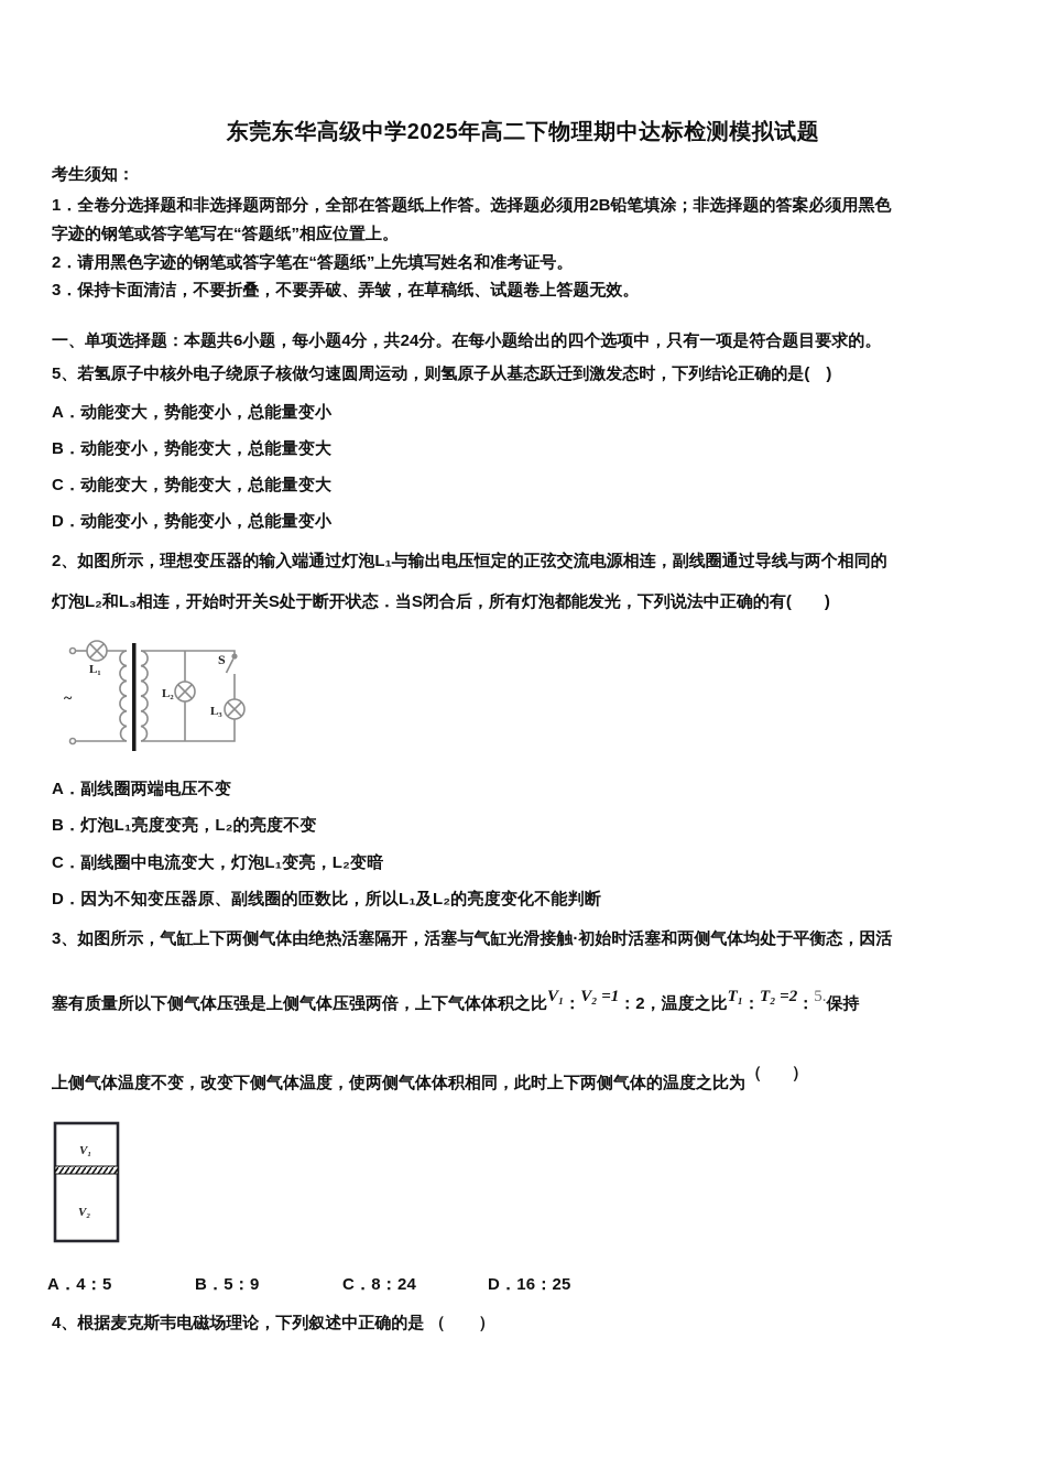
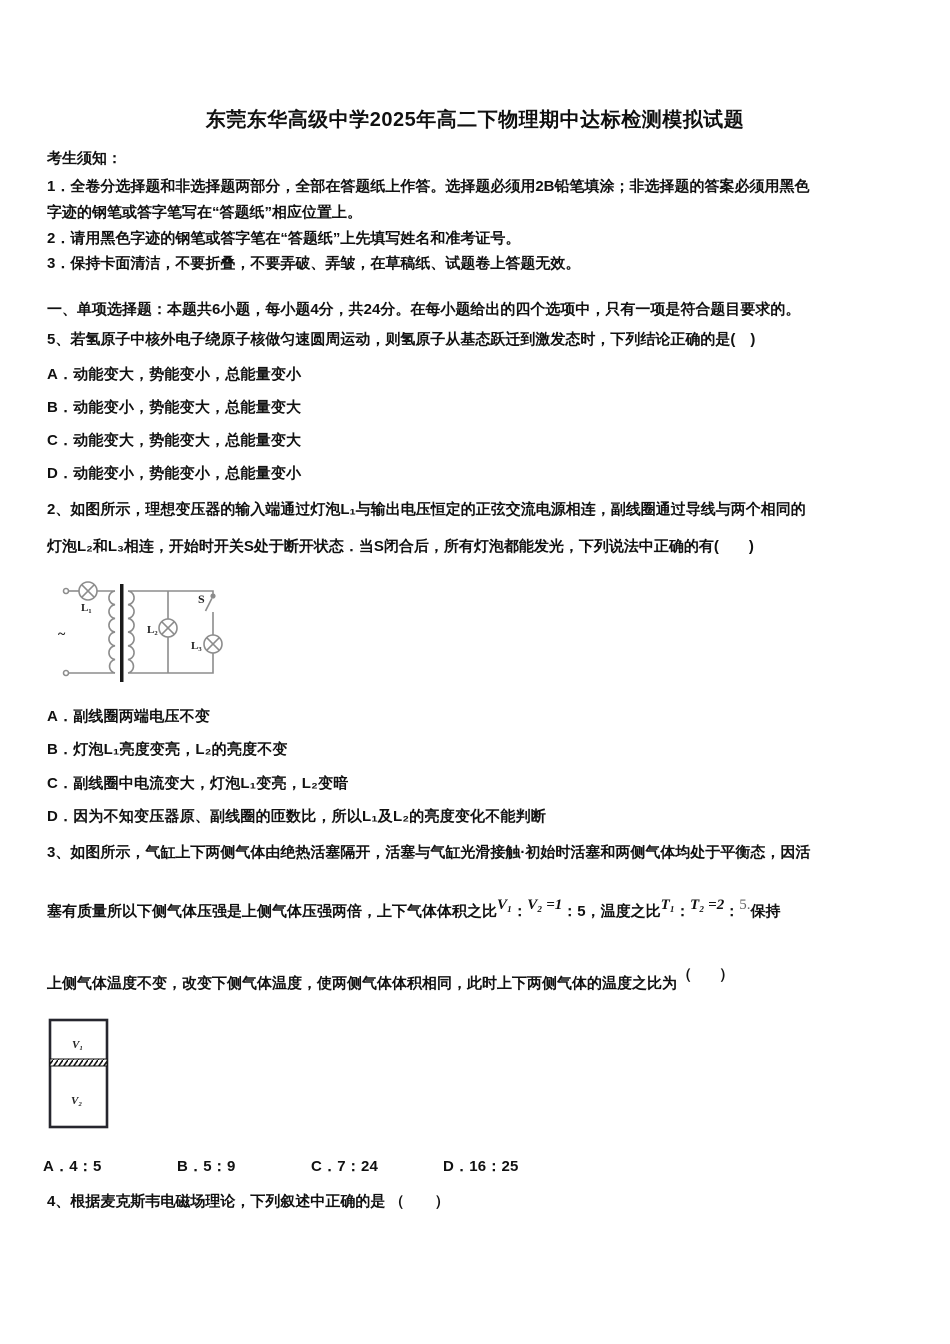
  东莞东华高级中学2025年高二下物理期中达标检测模拟试题
  考生须知：
  1．全卷分选择题和非选择题两部分，全部在答题纸上作答。选择题必须用2B铅笔填涂；非选择题的答案必须用黑色
  字迹的钢笔或答字笔写在“答题纸”相应位置上。
  2．请用黑色字迹的钢笔或答字笔在“答题纸”上先填写姓名和准考证号。
  3．保持卡面清洁，不要折叠，不要弄破、弄皱，在草稿纸、试题卷上答题无效。
  一、单项选择题：本题共6小题，每小题4分，共24分。在每小题给出的四个选项中，只有一项是符合题目要求的。
  5、若氢原子中核外电子绕原子核做匀速圆周运动，则氢原子从基态跃迁到激发态时，下列结论正确的是( )
  A．动能变大，势能变小，总能量变小
  B．动能变小，势能变大，总能量变大
  C．动能变大，势能变大，总能量变大
  D．动能变小，势能变小，总能量变小
  2、如图所示，理想变压器的输入端通过灯泡L₁与输出电压恒定的正弦交流电源相连，副线圈通过导线与两个相同的
  灯泡L₂和L₃相连，开始时开关S处于断开状态．当S闭合后，所有灯泡都能发光，下列说法中正确的有( )
  L₁
  ~
  L₂
  L₃
  S
  A．副线圈两端电压不变
  B．灯泡L₁亮度变亮，L₂的亮度不变
  C．副线圈中电流变大，灯泡L₁变亮，L₂变暗
  D．因为不知变压器原、副线圈的匝数比，所以L₁及L₂的亮度变化不能判断
  3、如图所示，气缸上下两侧气体由绝热活塞隔开，活塞与气缸光滑接触·初始时活塞和两侧气体均处于平衡态，因活
- 塞有质量所以下侧气体压强是上侧气体压强两倍，上下气体体积之比V₁：V₂ =1：2，温度之比T₁：T₂ =2：5.保持
+ 塞有质量所以下侧气体压强是上侧气体压强两倍，上下气体体积之比V₁：V₂ =1：5，温度之比T₁：T₂ =2：5.保持
  上侧气体温度不变，改变下侧气体温度，使两侧气体体积相同，此时上下两侧气体的温度之比为（ ）
  V₁
  V₂
  A．4：5
  B．5：9
- C．8：24
+ C．7：24
  D．16：25
  4、根据麦克斯韦电磁场理论，下列叙述中正确的是 （ ）
